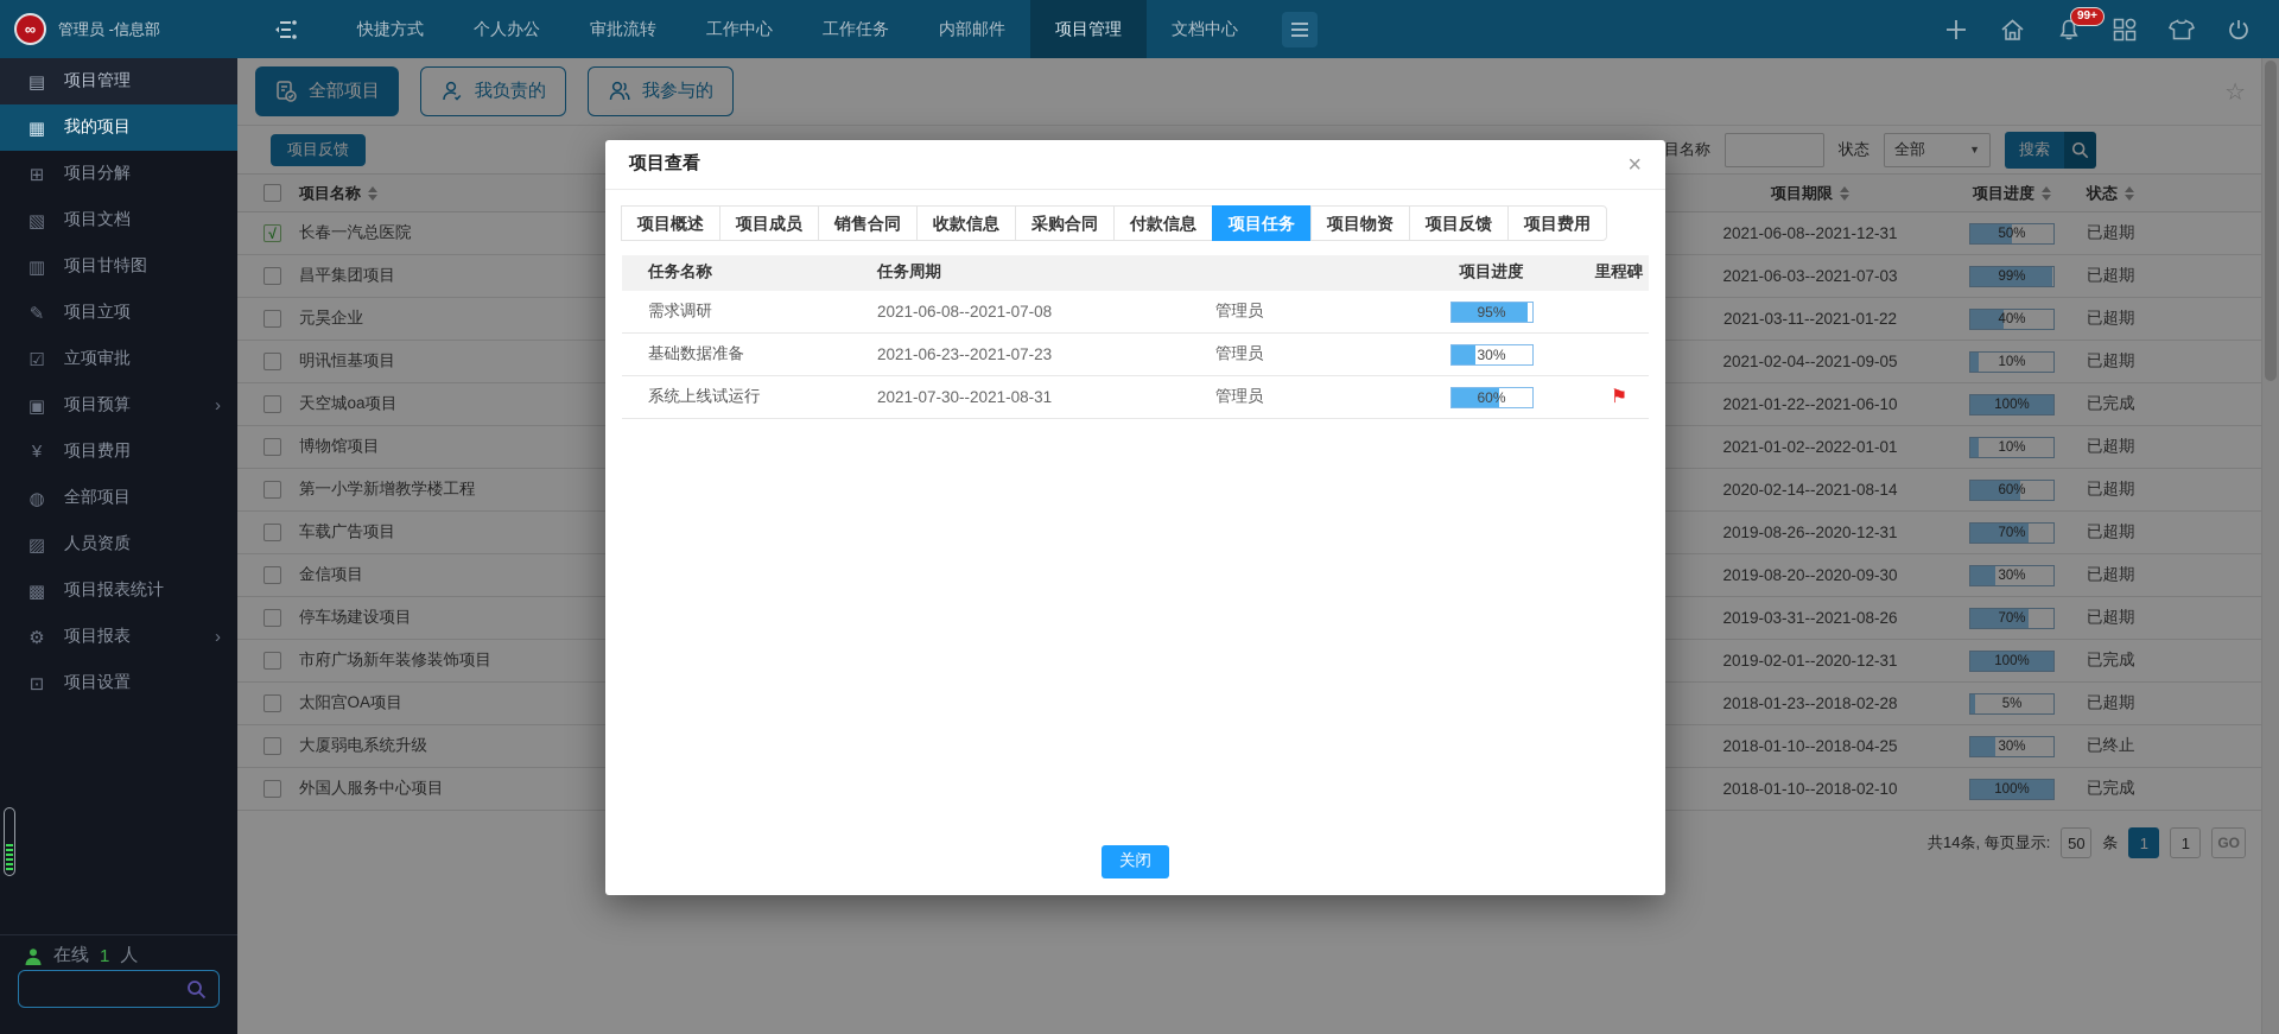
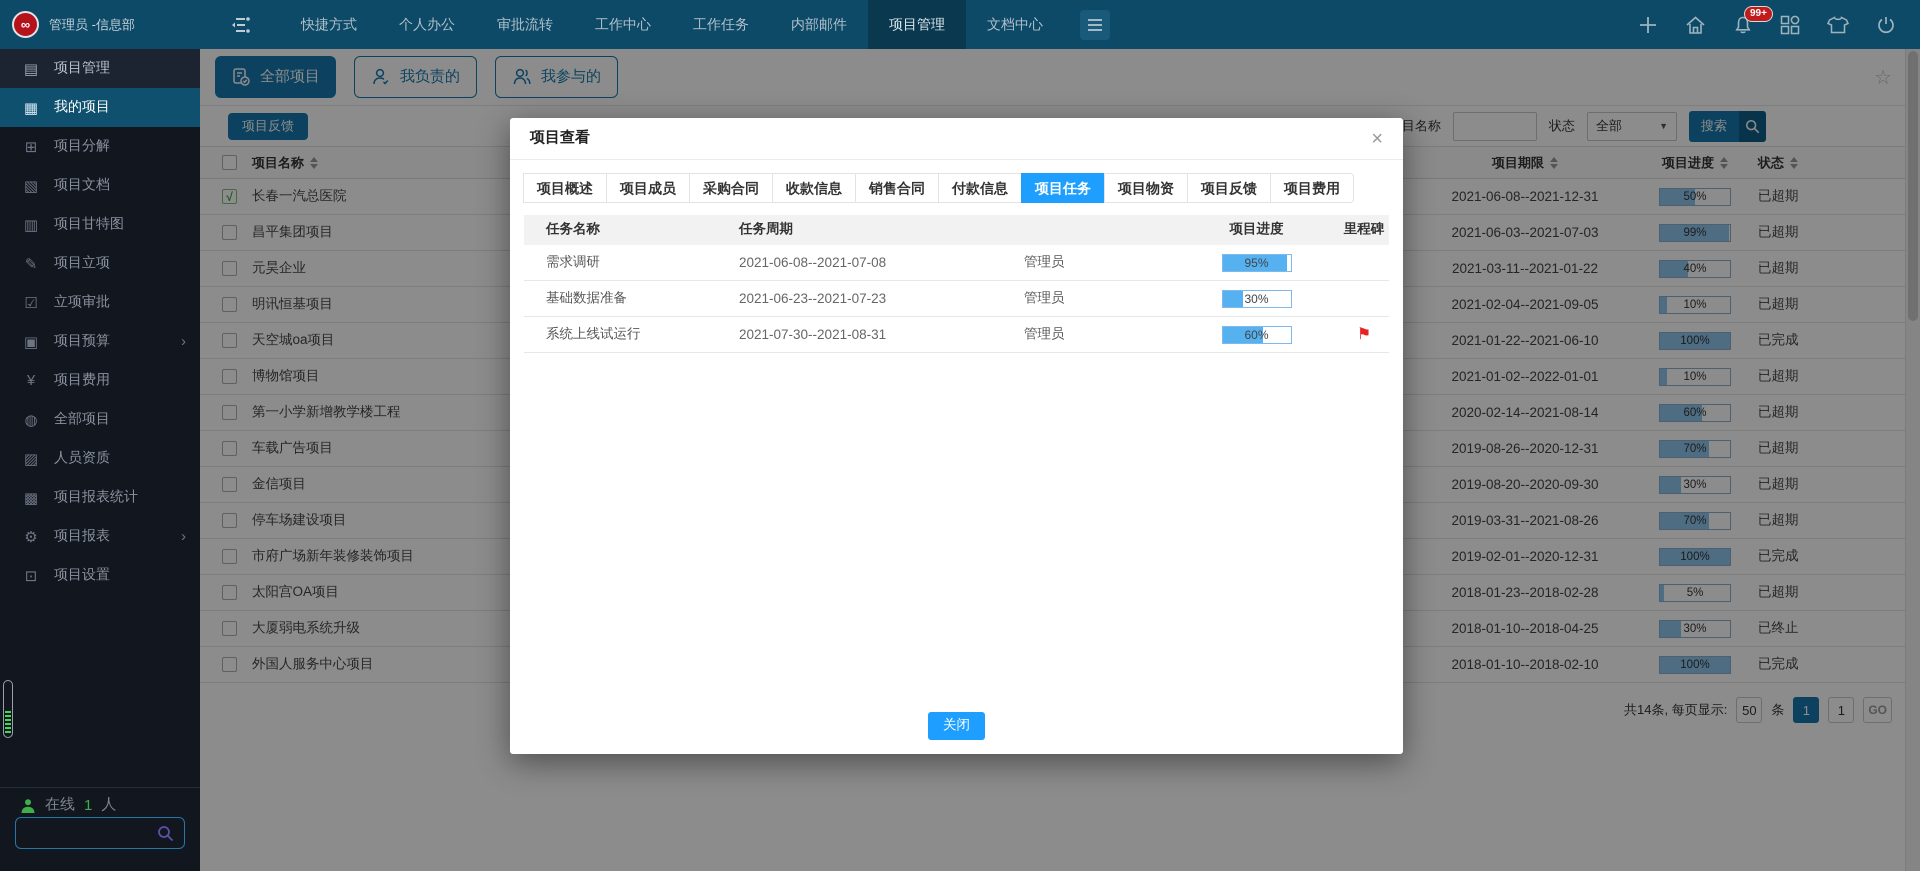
  ∞
  管理员 -信息部
  快捷方式
  个人办公
  审批流转
  工作中心
  工作任务
  内部邮件
  项目管理
  文档中心
  99+
  ▤
  项目管理
  ▦
  我的项目
  ⊞
  项目分解
  ▧
  项目文档
  ▥
  项目甘特图
  ✎
  项目立项
  ☑
  立项审批
  ▣
  项目预算
  ›
  ¥
  项目费用
  ◍
  全部项目
  ▨
  人员资质
  ▩
  项目报表统计
  ⚙
  项目报表
  ›
  ⊡
  项目设置
  在线
  1
  人
  全部项目
  我负责的
  我参与的
  ☆
  项目反馈
  目名称
  状态
  全部
  ▼
  搜索
  项目名称
  项目期限
  项目进度
  状态
  √
  长春一汽总医院
  2021-06-08--2021-12-31
  50%
  已超期
  昌平集团项目
  2021-06-03--2021-07-03
  99%
  已超期
  元昊企业
  2021-03-11--2021-01-22
  40%
  已超期
  明讯恒基项目
  2021-02-04--2021-09-05
  10%
  已超期
  天空城oa项目
  2021-01-22--2021-06-10
  100%
  已完成
  博物馆项目
  2021-01-02--2022-01-01
  10%
  已超期
  第一小学新增教学楼工程
  2020-02-14--2021-08-14
  60%
  已超期
  车载广告项目
  2019-08-26--2020-12-31
  70%
  已超期
  金信项目
  2019-08-20--2020-09-30
  30%
  已超期
  停车场建设项目
  2019-03-31--2021-08-26
  70%
  已超期
  市府广场新年装修装饰项目
  2019-02-01--2020-12-31
  100%
  已完成
  太阳宫OA项目
  2018-01-23--2018-02-28
  5%
  已超期
  大厦弱电系统升级
  2018-01-10--2018-04-25
  30%
  已终止
  外国人服务中心项目
  2018-01-10--2018-02-10
  100%
  已完成
  共14条, 每页显示:
  50
  条
  1
  1
  GO
  项目查看
  ×
  项目概述
  项目成员
- 销售合同
+ 采购合同
  收款信息
- 采购合同
+ 销售合同
  付款信息
  项目任务
  项目物资
  项目反馈
  项目费用
  任务名称
  任务周期
  项目进度
  里程碑
  需求调研
  2021-06-08--2021-07-08
  管理员
  95%
  基础数据准备
  2021-06-23--2021-07-23
  管理员
  30%
  系统上线试运行
  2021-07-30--2021-08-31
  管理员
  60%
  ⚑
  关闭
